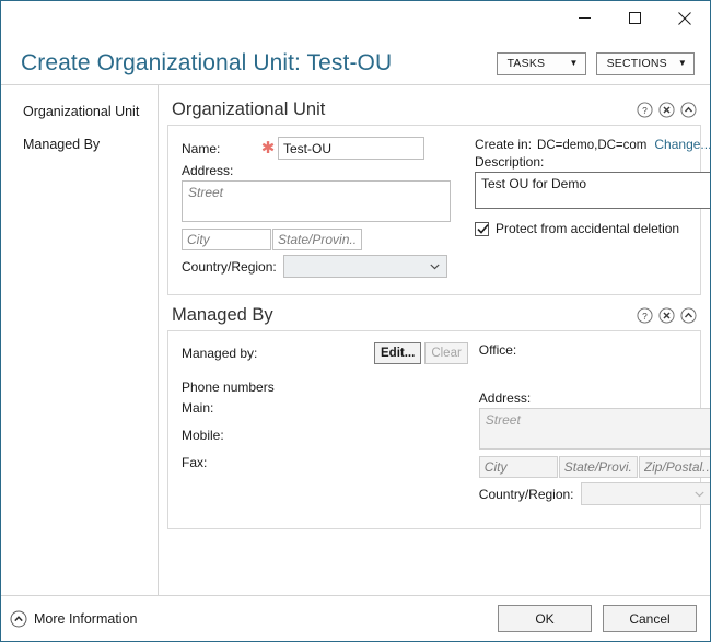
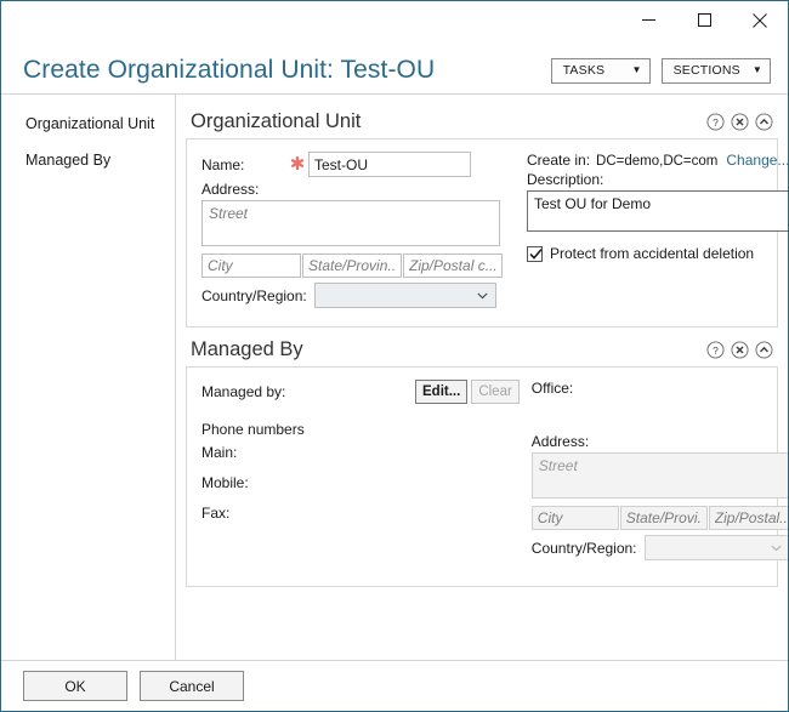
  Create Organizational Unit: Test-OU
  TASKS
  ▼
  SECTIONS
  ▼
  Organizational Unit
  Managed By
  Organizational Unit
  ?
  Name:
  ✱
  Test-OU
  Address:
  Street
  City
  State/Provin..
+ Zip/Postal c...
  Country/Region:
  Create in:
  DC=demo,DC=com
  Change...
  Description:
  Test OU for Demo
  Protect from accidental deletion
  Managed By
  ?
  Managed by:
  Edit...
  Clear
  Phone numbers
  Main:
  Mobile:
  Fax:
  Office:
  Address:
  Street
  City
  State/Provi.
  Zip/Postal..
  Country/Region:
- More Information
  OK
  Cancel
